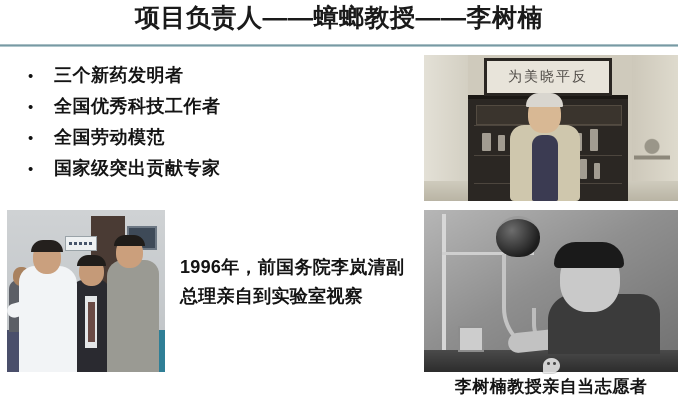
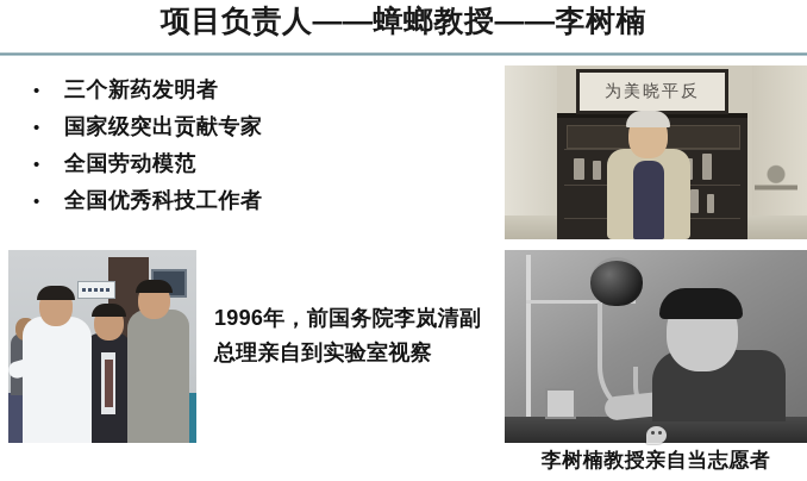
  项目负责人——蟑螂教授——李树楠
  •
  三个新药发明者
  •
- 全国优秀科技工作者
+ 国家级突出贡献专家
  •
  全国劳动模范
  •
- 国家级突出贡献专家
+ 全国优秀科技工作者
  1996年，前国务院李岚清副总理亲自到实验室视察
  为美晓平反
  李树楠教授亲自当志愿者
